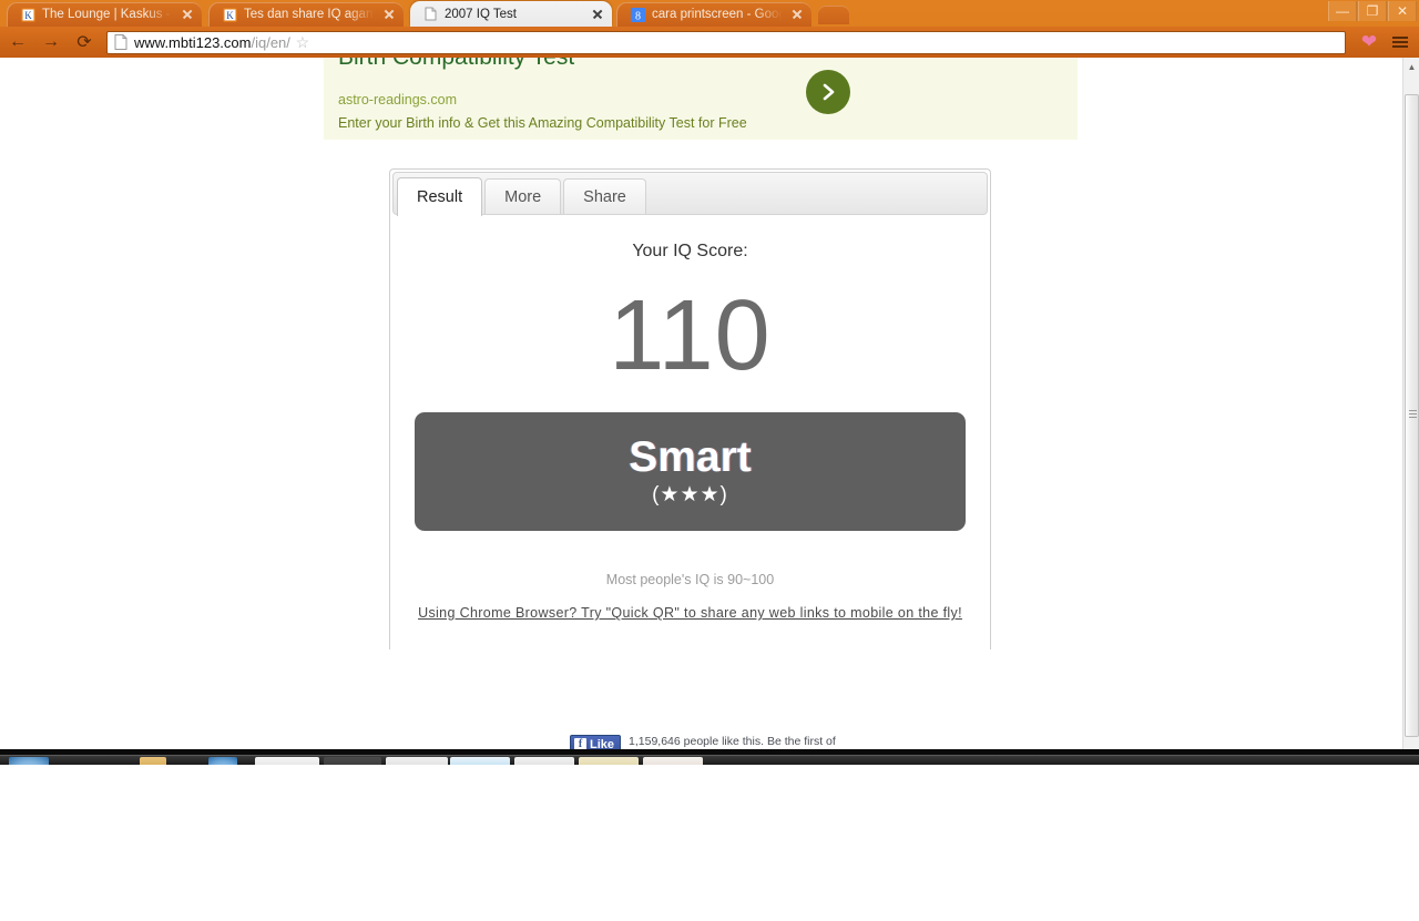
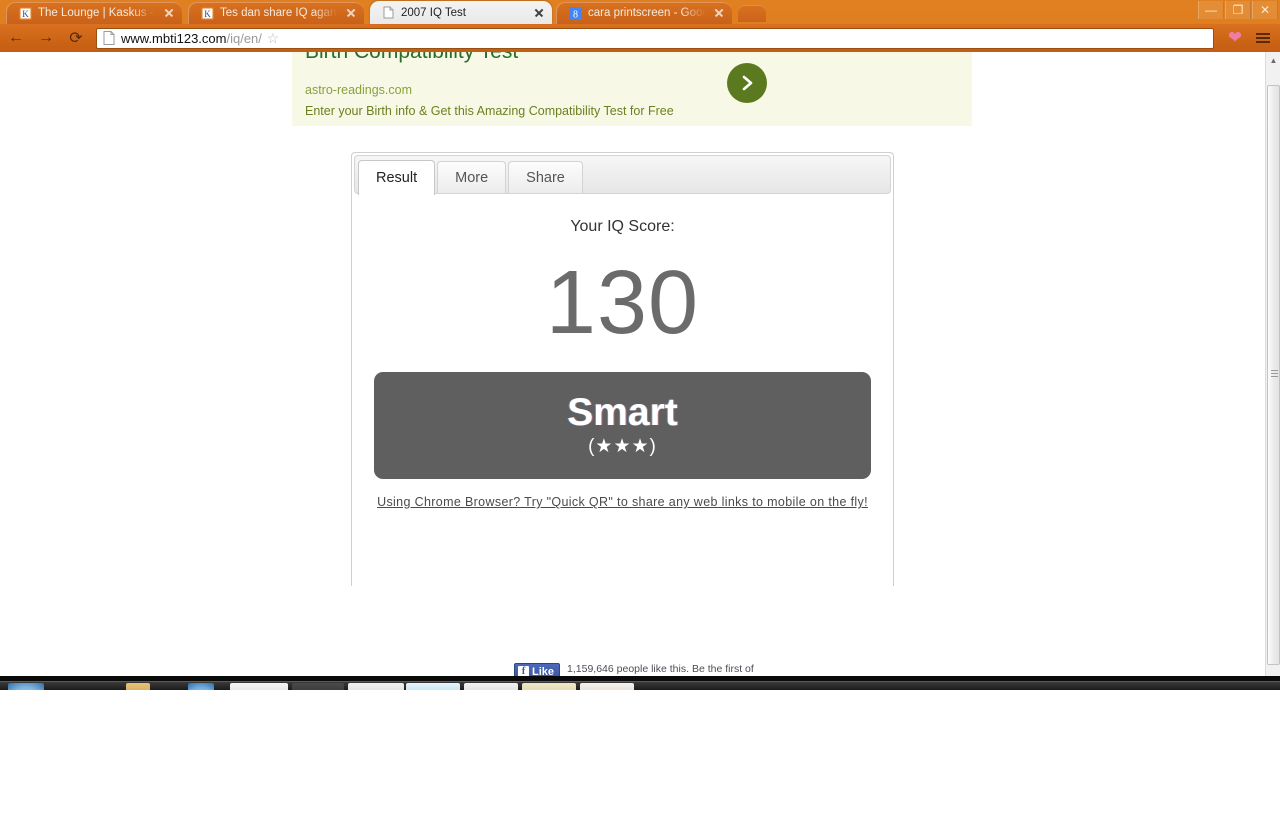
  K
  The Lounge | Kaskus -
  K
  Tes dan share IQ agan
  2007 IQ Test
  8
  cara printscreen - Goog
  —
  ❐
  ✕
  ←
  →
  ⟳
  www.mbti123.com/iq/en/
  ☆
  ❤
  Birth Compatibility Test
  astro-readings.com
  Enter your Birth info & Get this Amazing Compatibility Test for Free
  Result
  More
  Share
  Your IQ Score:
- 110
+ 130
  Smart
  (★★★)
- Most people's IQ is 90~100
  Using Chrome Browser? Try "Quick QR" to share any web links to mobile on the fly!
  f
  Like
  1,159,646 people like this. Be the first of
  ▲
